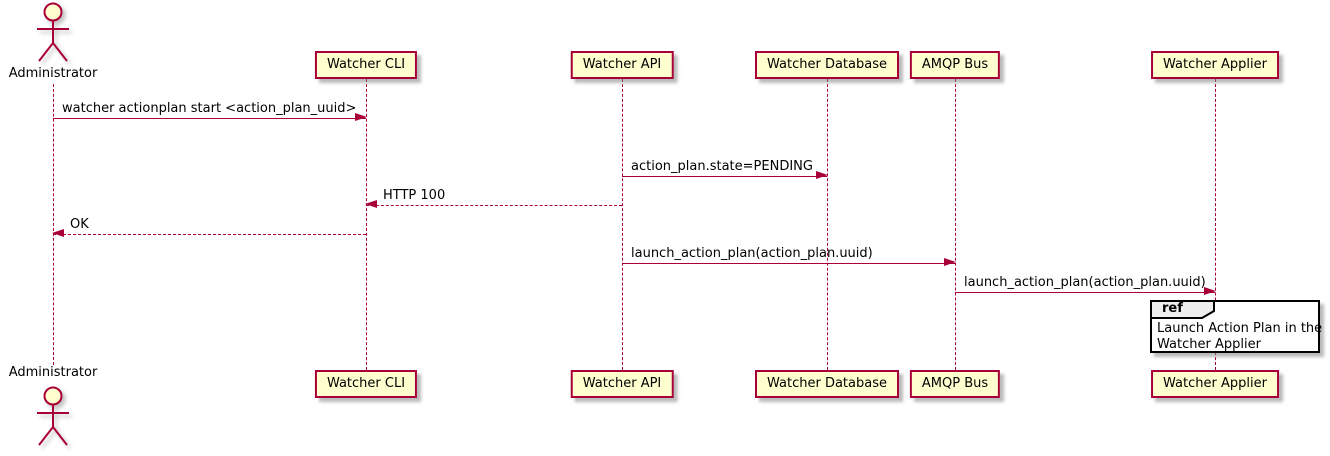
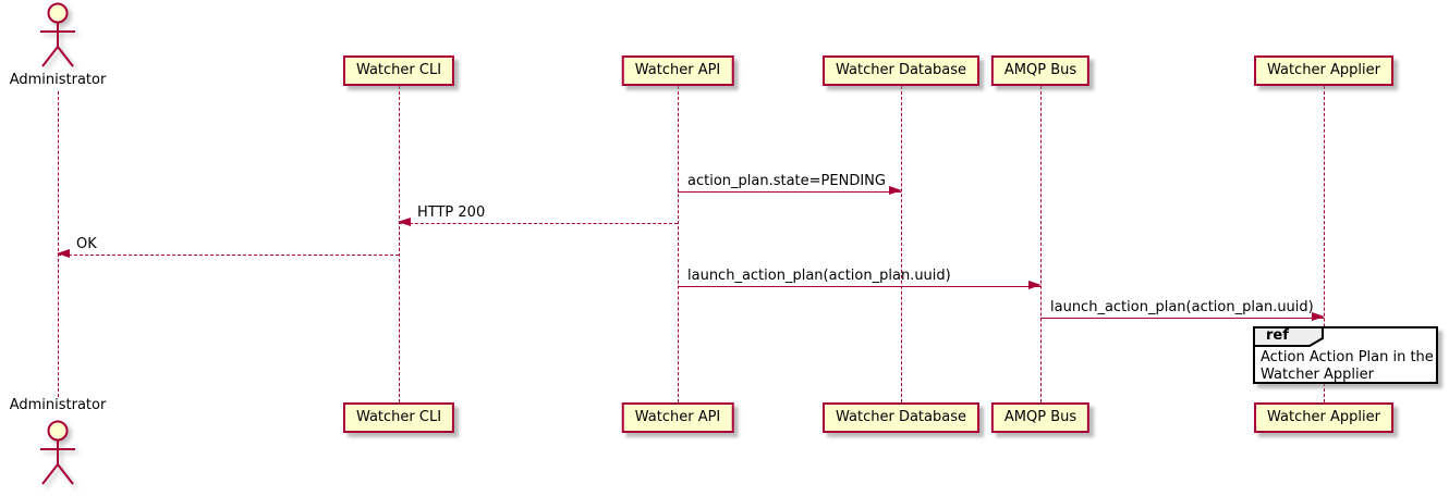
  Administrator
  Watcher CLI
  Watcher API
  Watcher Database
  AMQP Bus
  Watcher Applier
- watcher actionplan start <action_plan_uuid>
  action_plan.state=PENDING
- HTTP 100
+ HTTP 200
  OK
  launch_action_plan(action_plan.uuid)
  launch_action_plan(action_plan.uuid)
  ref
- Launch Action Plan in the
+ Action Action Plan in the
  Watcher Applier
  Watcher CLI
  Watcher API
  Watcher Database
  AMQP Bus
  Watcher Applier
  Administrator
